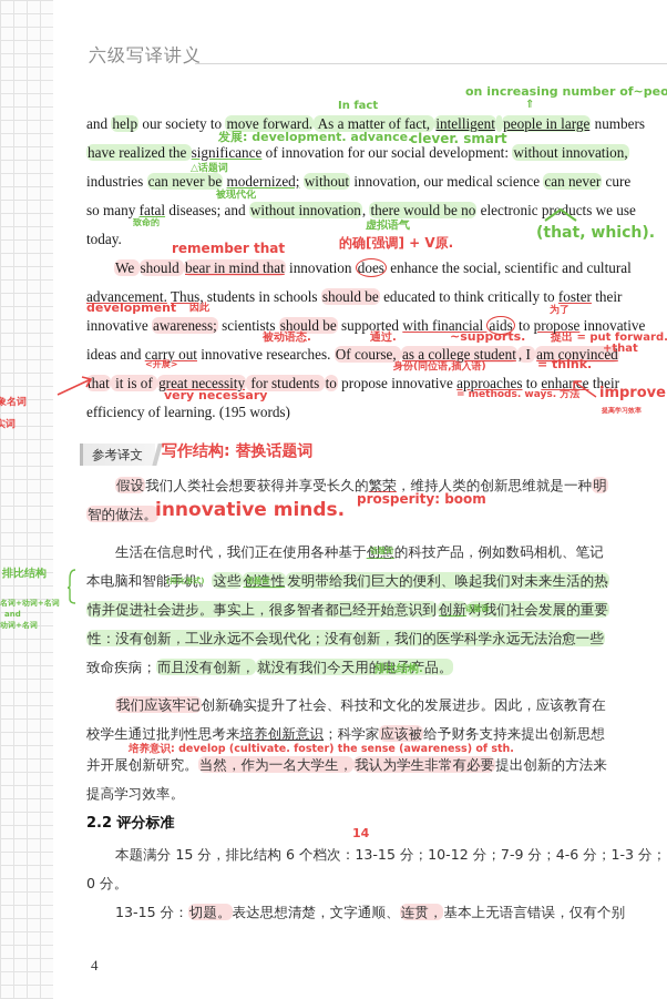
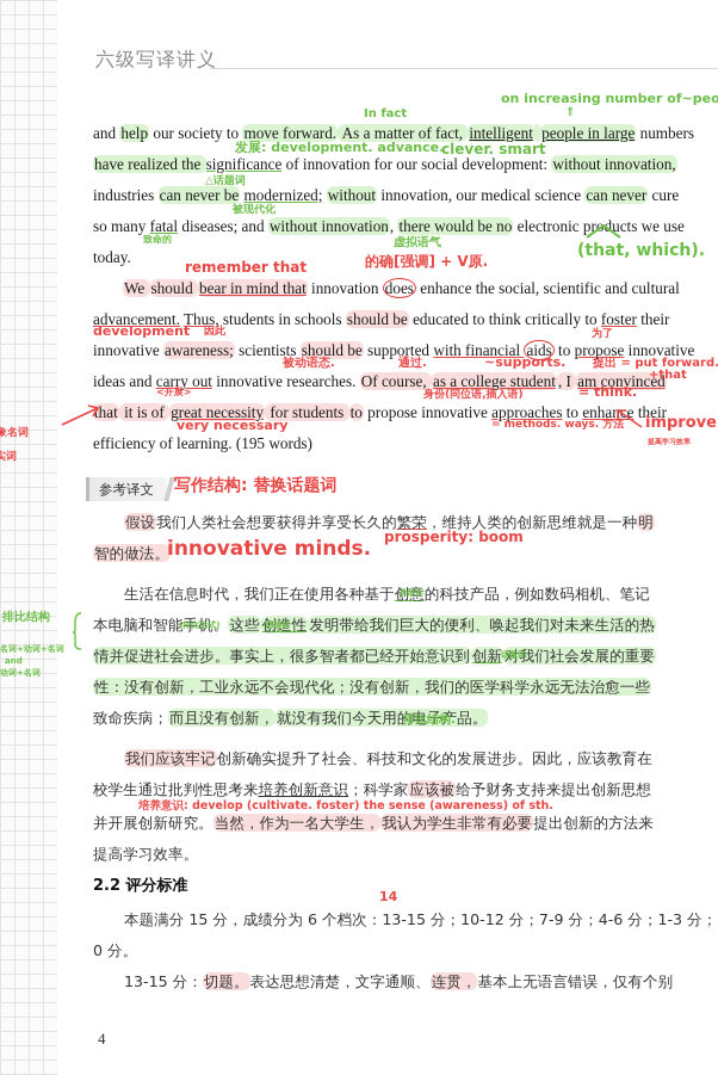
  六级写译讲义
  and help our society to move forward. As a matter of fact, intelligent people in large numbers
  have realized the significance of innovation for our social development: without innovation,
  industries can never be modernized; without innovation, our medical science can never cure
  so many fatal diseases; and without innovation, there would be no electronic products we use
  today.
  We should bear in mind that innovation does enhance the social, scientific and cultural
  advancement. Thus, students in schools should be educated to think critically to foster their
  innovative awareness; scientists should be supported with financial aids to propose innovative
  ideas and carry out innovative researches. Of course, as a college student , I am convinced
  hat it is of great necessity for students to propose innovative approaches to enhance their
  efficiency of learning. (195 words)
  In fact
  on increasing number of~peo
  ⇑
  发展: development. advance.
  clever. smart
  △话题词
  被现代化
  致命的
  虚拟语气
  (that, which).
  remember that
  的确[强调] + V原.
  development
  因此
  为了
  被动语态.
  通过.
  ~supports.
  提出 = put forward.
  +that
  <开展>
  身份(同位语,插入语)
  = think.
  very necessary
  = methods. ways. 方法
  improve
  象名词
  实词
  参考译文
  写作结构: 替换话题词
  假设我们人类社会想要获得并享受长久的繁荣，维持人类的创新思维就是一种明
  智的做法。
  innovative minds.
  prosperity: boom
  生活在信息时代，我们正在使用各种基于创意的科技产品，例如数码相机、笔记
  本电脑和智能手机。这些 创造性 发明带给我们巨大的便利、唤起我们对未来生活的热
  情并促进社会进步。事实上，很多智者都已经开始意识到 创新 对我们社会发展的重要
  性：没有创新，工业永远不会现代化；没有创新，我们的医学科学永远无法治愈一些
  致命疾病；而且没有创新， 就没有我们今天用的电子产品。
  话题词
  (排比形式)
  话题词
  话题词
  排比结构.
  排比结构
  名词+动词+名词
  and
  动词+名词
  我们应该牢记创新确实提升了社会、科技和文化的发展进步。因此，应该教育在
  校学生通过批判性思考来培养创新意识；科学家应该被给予财务支持来提出创新思想
  培养意识: develop (cultivate. foster) the sense (awareness) of sth.
  并开展创新研究。当然，作为一名大学生， 我认为学生非常有必要提出创新的方法来
  提高学习效率。
  2.2 评分标准
  14
- 本题满分 15 分，排比结构 6 个档次：13-15 分；10-12 分；7-9 分；4-6 分；1-3 分；
+ 本题满分 15 分，成绩分为 6 个档次：13-15 分；10-12 分；7-9 分；4-6 分；1-3 分；
  0 分。
  13-15 分：切题。表达思想清楚，文字通顺、连贯，基本上无语言错误，仅有个别
  4
